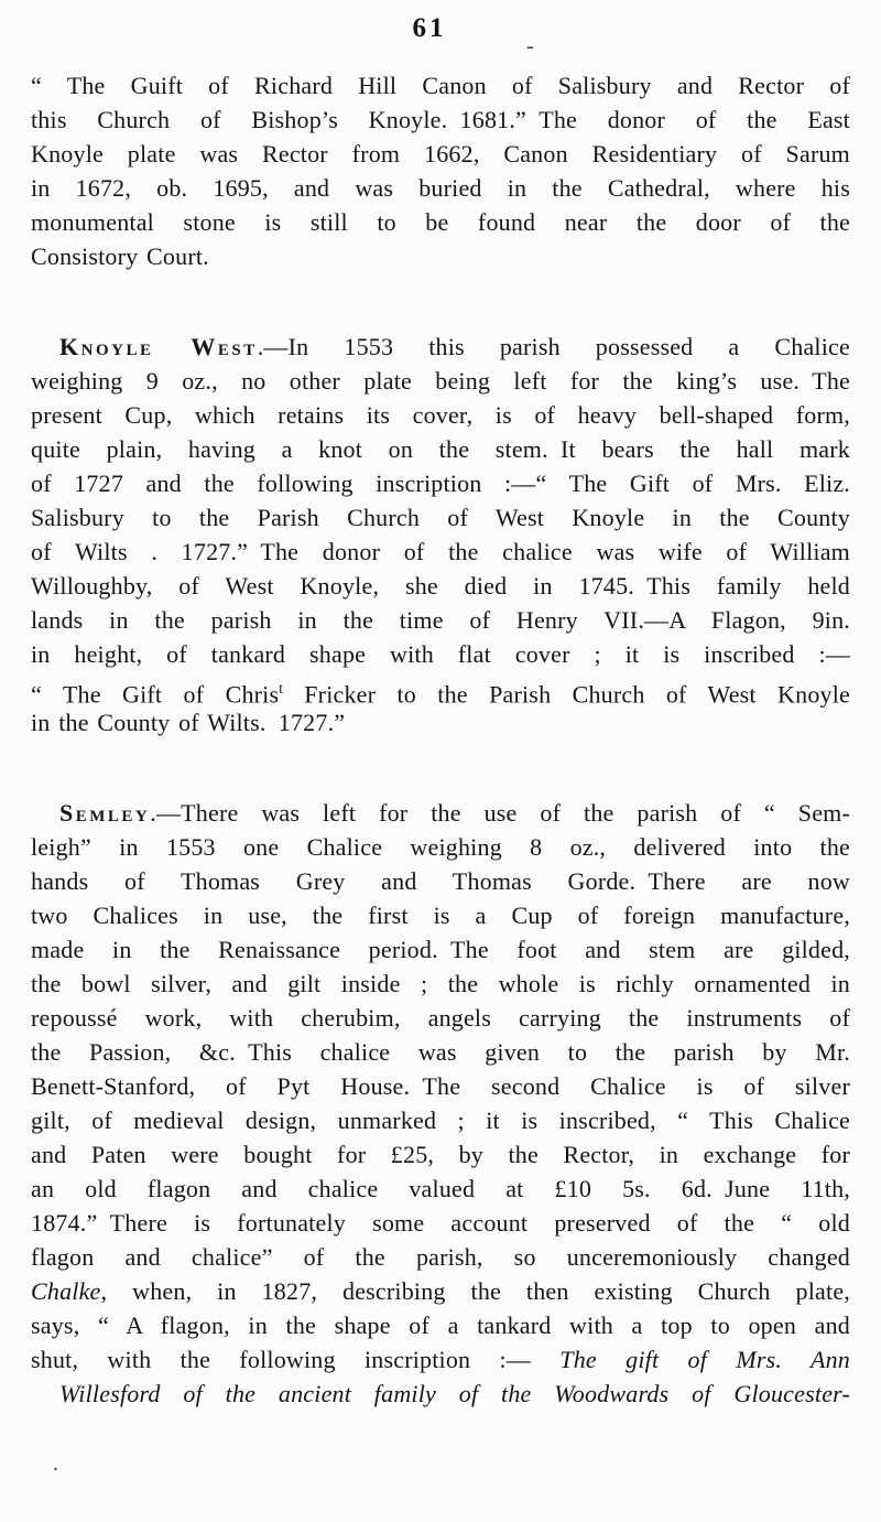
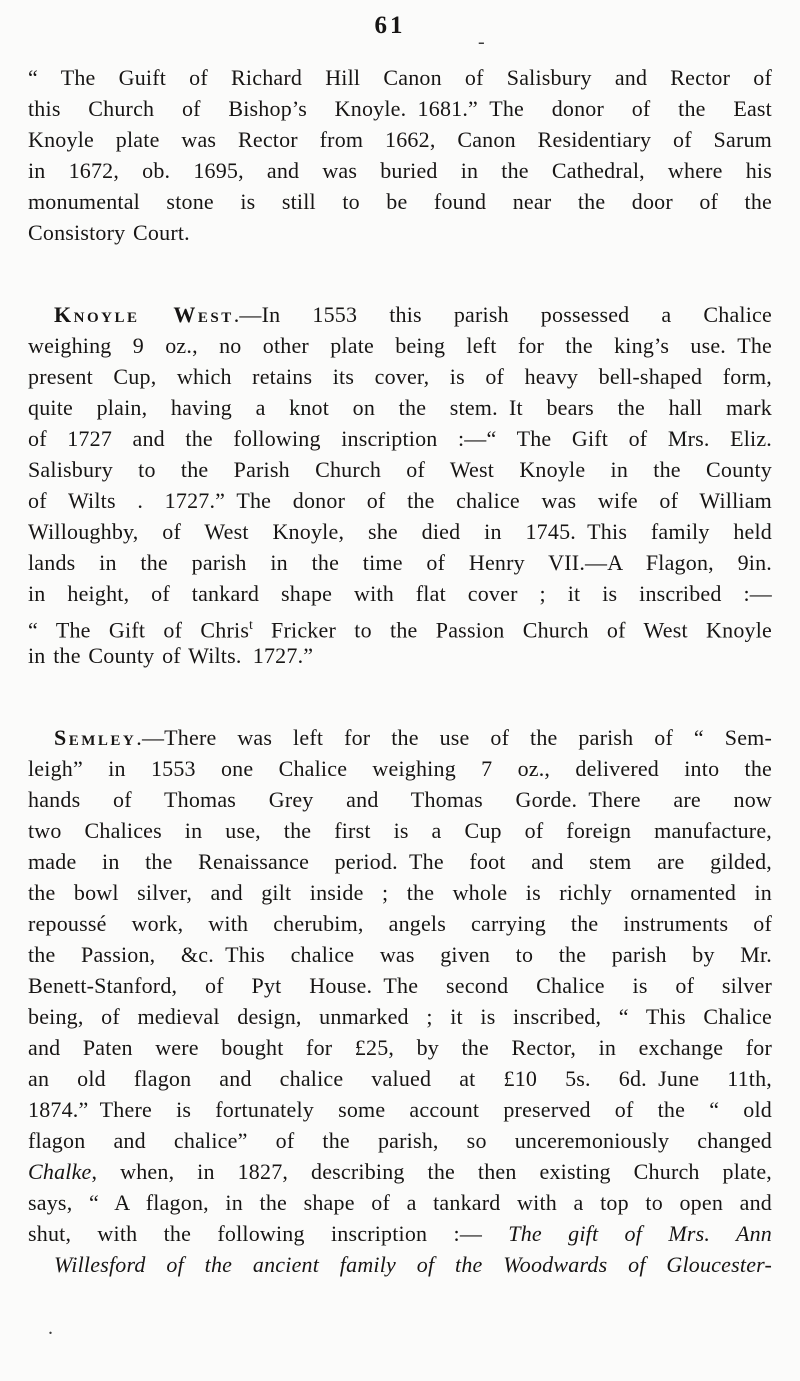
  61
  “ The Guift of Richard Hill Canon of Salisbury and Rector of
  this Church of Bishop’s Knoyle. 1681.” The donor of the East
  Knoyle plate was Rector from 1662, Canon Residentiary of Sarum
  in 1672, ob. 1695, and was buried in the Cathedral, where his
  monumental stone is still to be found near the door of the
  Consistory Court.
  Knoyle West.—In 1553 this parish possessed a Chalice
  weighing 9 oz., no other plate being left for the king’s use. The
  present Cup, which retains its cover, is of heavy bell-shaped form,
  quite plain, having a knot on the stem. It bears the hall mark
  of 1727 and the following inscription :—“ The Gift of Mrs. Eliz.
  Salisbury to the Parish Church of West Knoyle in the County
  of Wilts . 1727.” The donor of the chalice was wife of William
  Willoughby, of West Knoyle, she died in 1745. This family held
  lands in the parish in the time of Henry VII.—A Flagon, 9in.
  in height, of tankard shape with flat cover ; it is inscribed :—
- “ The Gift of Christ Fricker to the Parish Church of West Knoyle
+ “ The Gift of Christ Fricker to the Passion Church of West Knoyle
  in the County of Wilts. 1727.”
  Semley.—There was left for the use of the parish of “ Sem-
- leigh” in 1553 one Chalice weighing 8 oz., delivered into the
+ leigh” in 1553 one Chalice weighing 7 oz., delivered into the
  hands of Thomas Grey and Thomas Gorde. There are now
  two Chalices in use, the first is a Cup of foreign manufacture,
  made in the Renaissance period. The foot and stem are gilded,
  the bowl silver, and gilt inside ; the whole is richly ornamented in
  repoussé work, with cherubim, angels carrying the instruments of
  the Passion, &c. This chalice was given to the parish by Mr.
  Benett-Stanford, of Pyt House. The second Chalice is of silver
- gilt, of medieval design, unmarked ; it is inscribed, “ This Chalice
+ being, of medieval design, unmarked ; it is inscribed, “ This Chalice
  and Paten were bought for £25, by the Rector, in exchange for
  an old flagon and chalice valued at £10 5s. 6d. June 11th,
  1874.” There is fortunately some account preserved of the “ old
  flagon and chalice” of the parish, so unceremoniously changed
  Chalke, when, in 1827, describing the then existing Church plate,
  says, “ A flagon, in the shape of a tankard with a top to open and
  shut, with the following inscription :— The gift of Mrs. Ann
  Willesford of the ancient family of the Woodwards of Gloucester-
  -
  .
